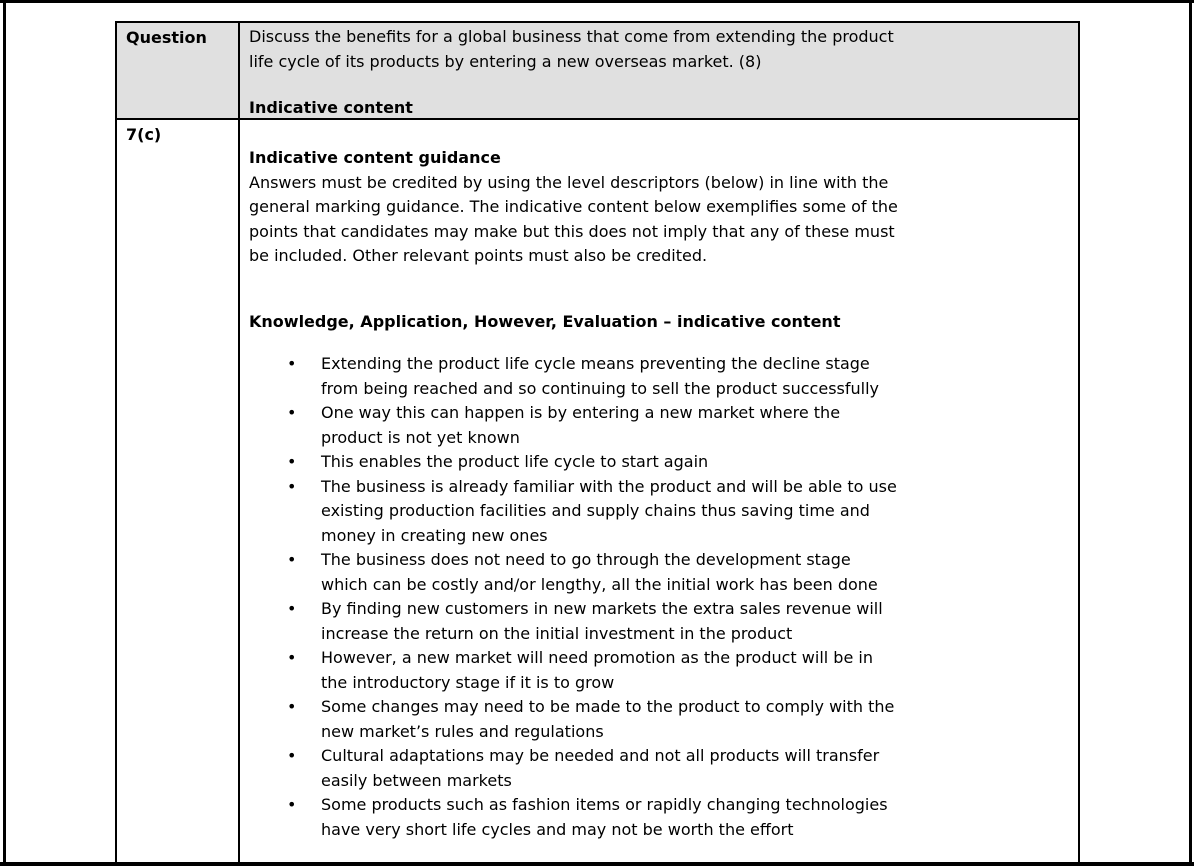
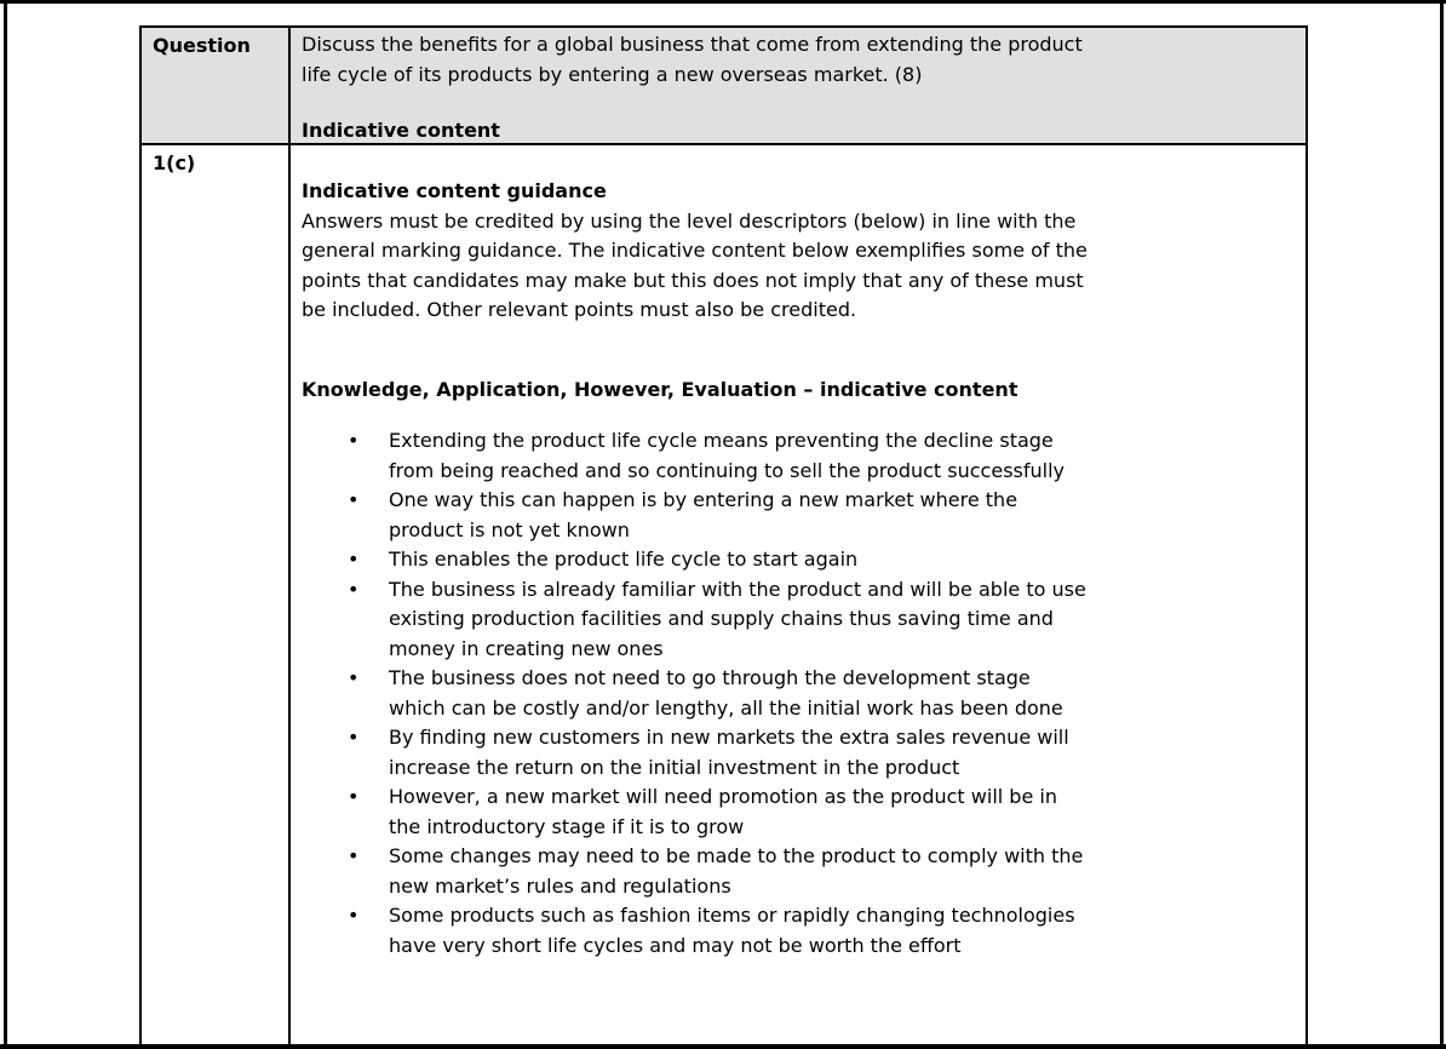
  Question
  Discuss the benefits for a global business that come from extending the product
  life cycle of its products by entering a new overseas market. (8)
  Indicative content
- 7(c)
+ 1(c)
  Indicative content guidance
  Answers must be credited by using the level descriptors (below) in line with the
  general marking guidance. The indicative content below exemplifies some of the
  points that candidates may make but this does not imply that any of these must
  be included. Other relevant points must also be credited.
  Knowledge, Application, However, Evaluation – indicative content
  Extending the product life cycle means preventing the decline stage
  from being reached and so continuing to sell the product successfully
  One way this can happen is by entering a new market where the
  product is not yet known
  This enables the product life cycle to start again
  The business is already familiar with the product and will be able to use
  existing production facilities and supply chains thus saving time and
  money in creating new ones
  The business does not need to go through the development stage
  which can be costly and/or lengthy, all the initial work has been done
  By finding new customers in new markets the extra sales revenue will
  increase the return on the initial investment in the product
  However, a new market will need promotion as the product will be in
  the introductory stage if it is to grow
  Some changes may need to be made to the product to comply with the
  new market’s rules and regulations
- Cultural adaptations may be needed and not all products will transfer
- easily between markets
  Some products such as fashion items or rapidly changing technologies
  have very short life cycles and may not be worth the effort
